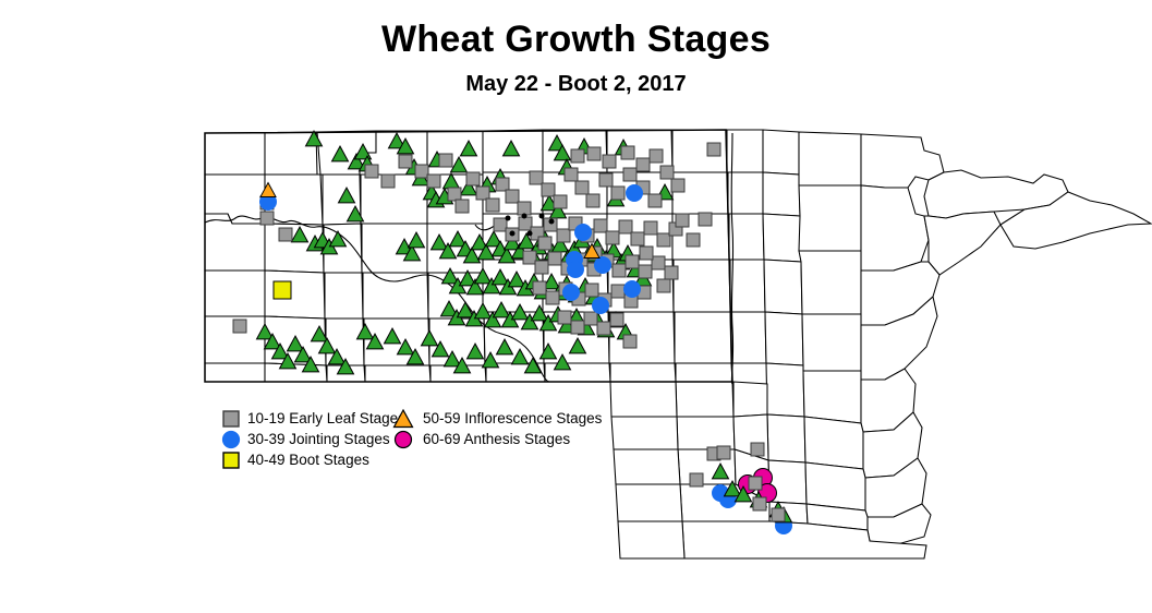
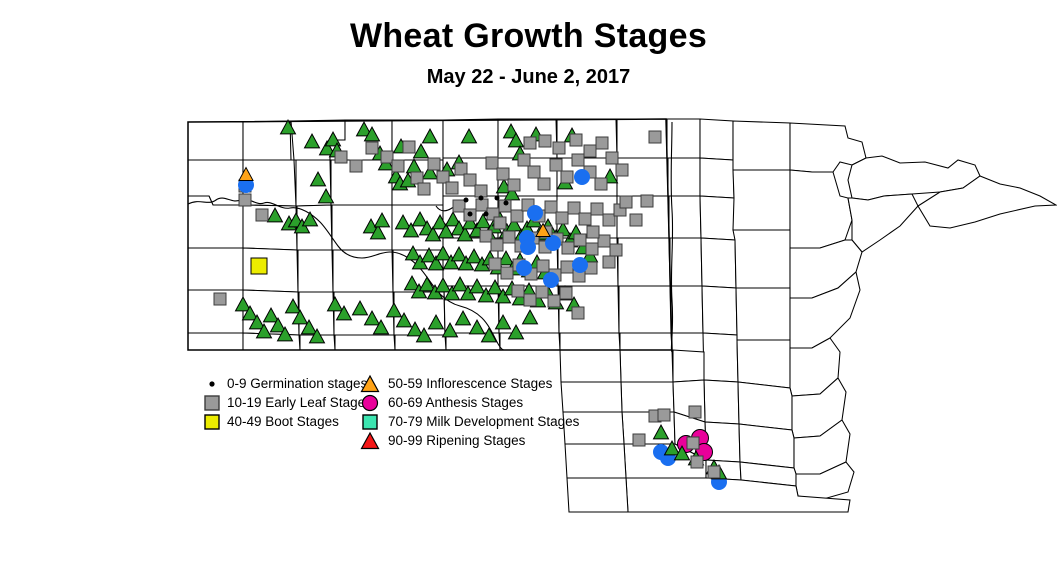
  Wheat Growth Stages
- May 22 - Boot 2, 2017
+ May 22 - June 2, 2017
+ 0-9 Germination stages
  10-19 Early Leaf Stage
- 30-39 Jointing Stages
  40-49 Boot Stages
  50-59 Inflorescence Stages
  60-69 Anthesis Stages
+ 70-79 Milk Development Stages
+ 90-99 Ripening Stages
